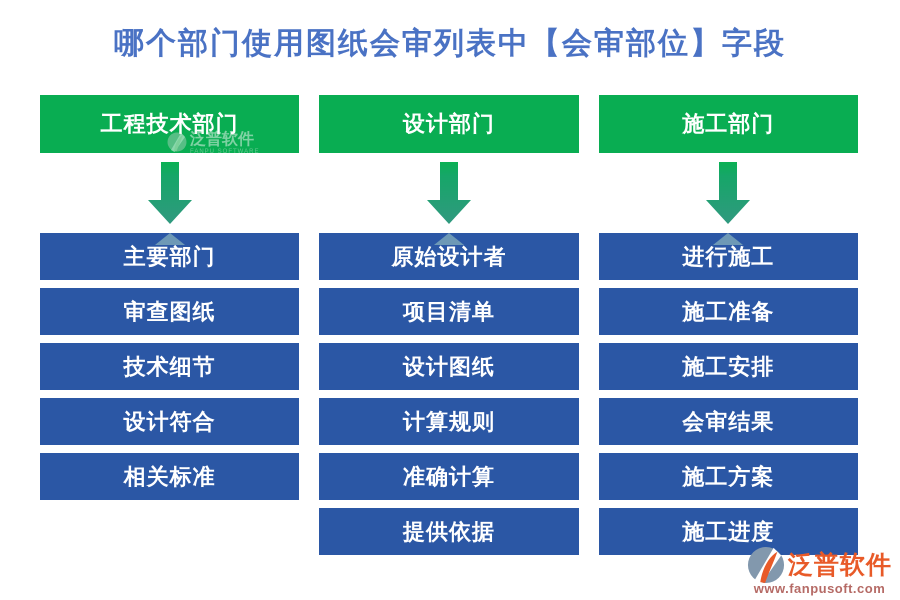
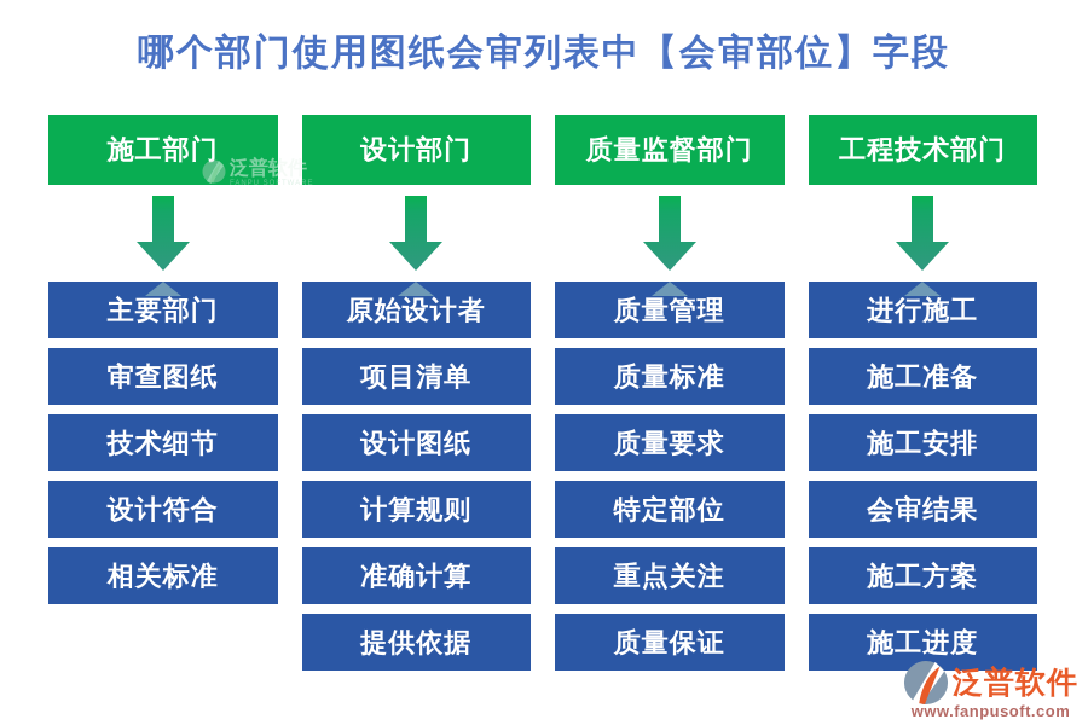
  哪个部门使用图纸会审列表中【会审部位】字段
- 工程技术部门
+ 施工部门
  主要部门
  审查图纸
  技术细节
  设计符合
  相关标准
  设计部门
  原始设计者
  项目清单
  设计图纸
  计算规则
  准确计算
  提供依据
+ 质量监督部门
+ 质量管理
+ 质量标准
+ 质量要求
+ 特定部位
+ 重点关注
+ 质量保证
- 施工部门
+ 工程技术部门
  进行施工
  施工准备
  施工安排
  会审结果
  施工方案
  施工进度
  泛普软件
  泛普软件
  www.fanpusoft.com
